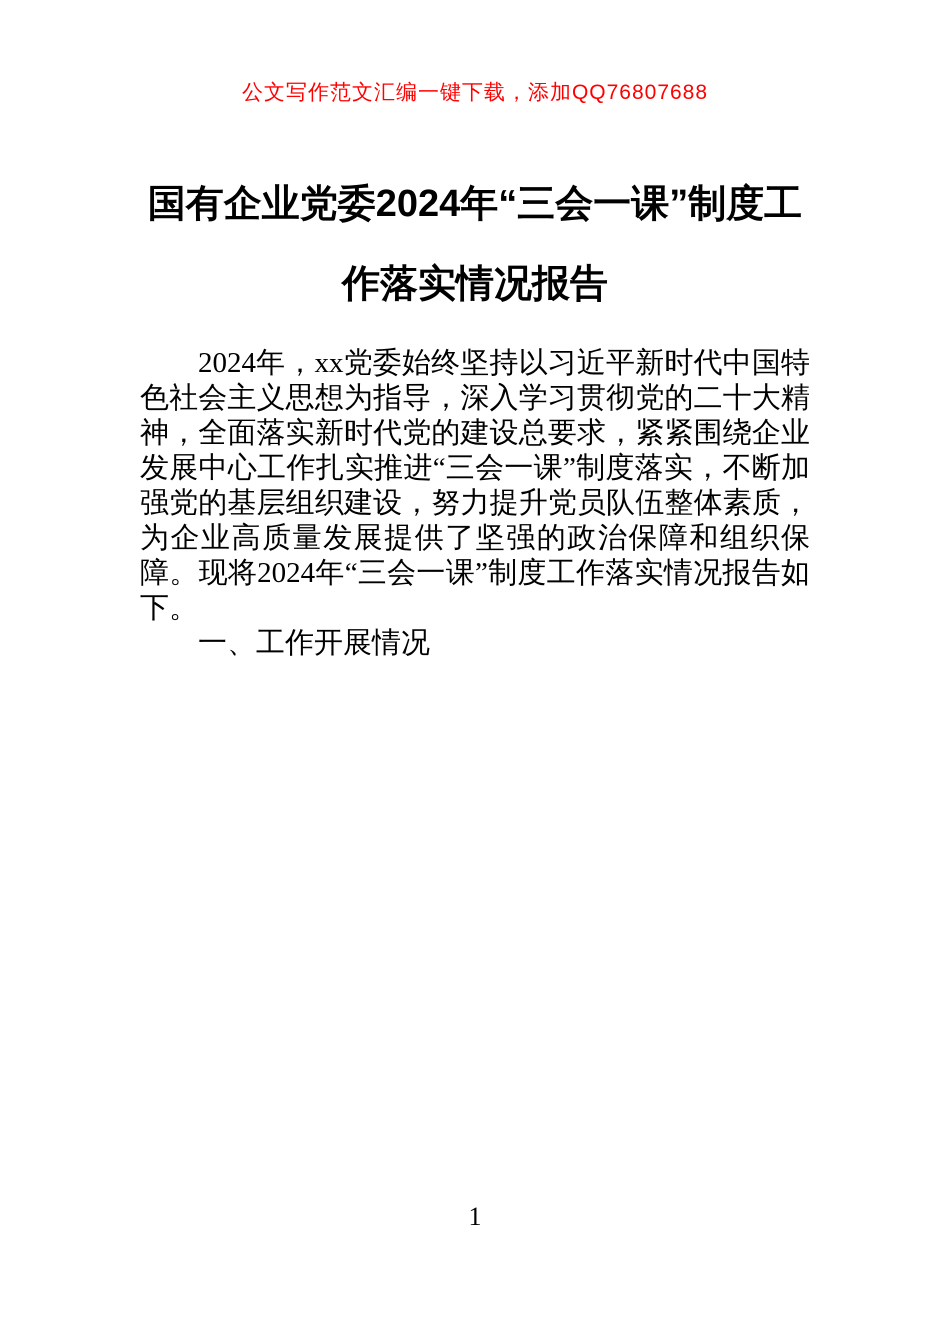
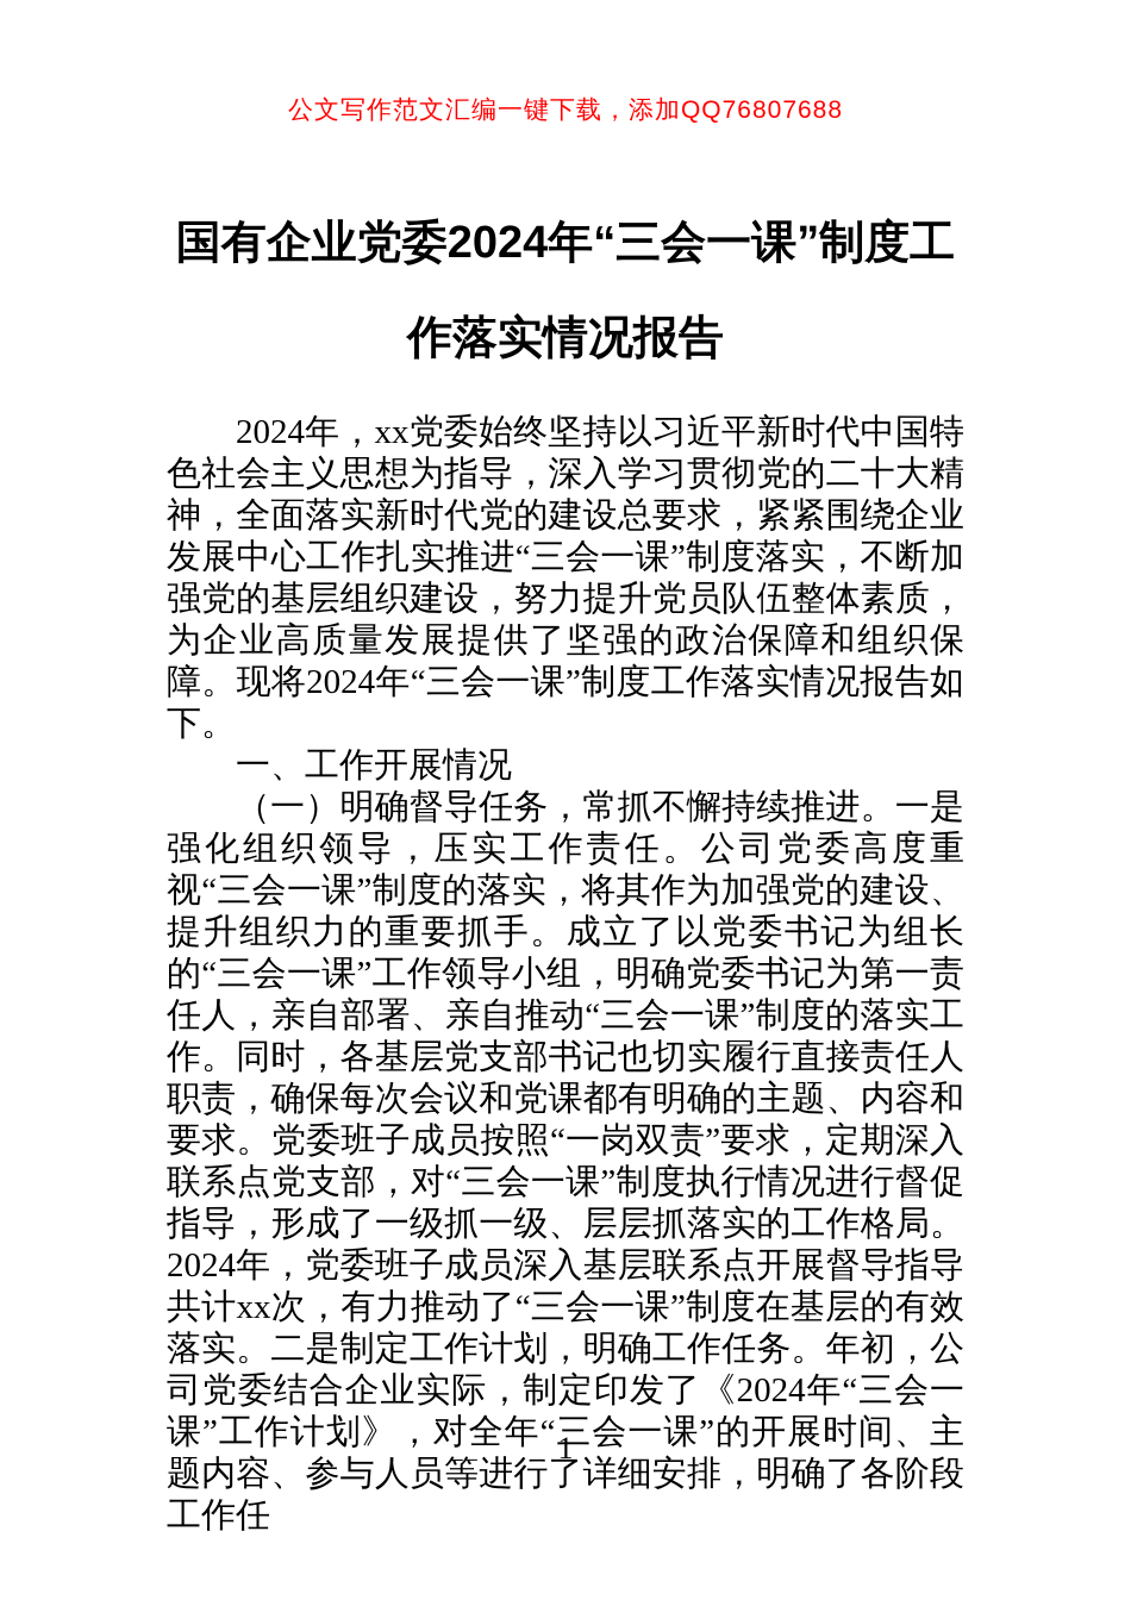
  公文写作范文汇编一键下载，添加QQ76807688
  国有企业党委2024年“三会一课”制度工作落实情况报告
  2024年，xx党委始终坚持以习近平新时代中国特色社会主义思想为指导，深入学习贯彻党的二十大精神，全面落实新时代党的建设总要求，紧紧围绕企业发展中心工作扎实推进“三会一课”制度落实，不断加强党的基层组织建设，努力提升党员队伍整体素质，为企业高质量发展提供了坚强的政治保障和组织保障。现将2024年“三会一课”制度工作落实情况报告如下。
  一、工作开展情况
+ （一）明确督导任务，常抓不懈持续推进。一是强化组织领导，压实工作责任。公司党委高度重视“三会一课”制度的落实，将其作为加强党的建设、提升组织力的重要抓手。成立了以党委书记为组长的“三会一课”工作领导小组，明确党委书记为第一责任人，亲自部署、亲自推动“三会一课”制度的落实工作。同时，各基层党支部书记也切实履行直接责任人职责，确保每次会议和党课都有明确的主题、内容和要求。党委班子成员按照“一岗双责”要求，定期深入联系点党支部，对“三会一课”制度执行情况进行督促指导，形成了一级抓一级、层层抓落实的工作格局。2024年，党委班子成员深入基层联系点开展督导指导共计xx次，有力推动了“三会一课”制度在基层的有效落实。二是制定工作计划，明确工作任务。年初，公司党委结合企业实际，制定印发了《2024年“三会一课”工作计划》，对全年“三会一课”的开展时间、主题内容、参与人员等进行了详细安排，明确了各阶段工作任
  1
